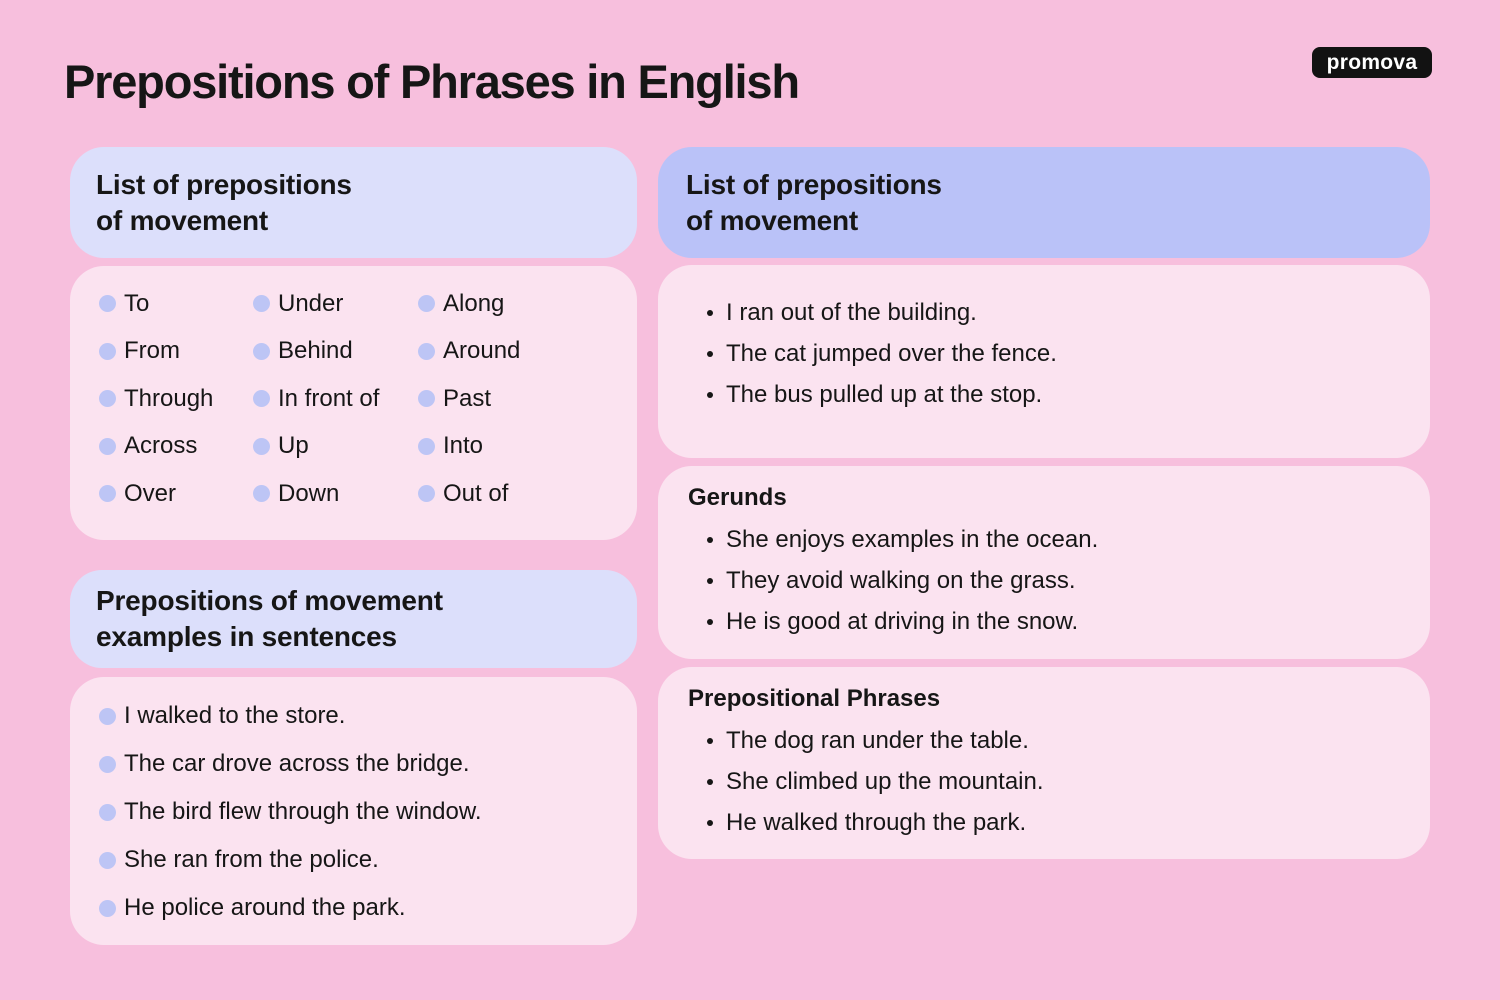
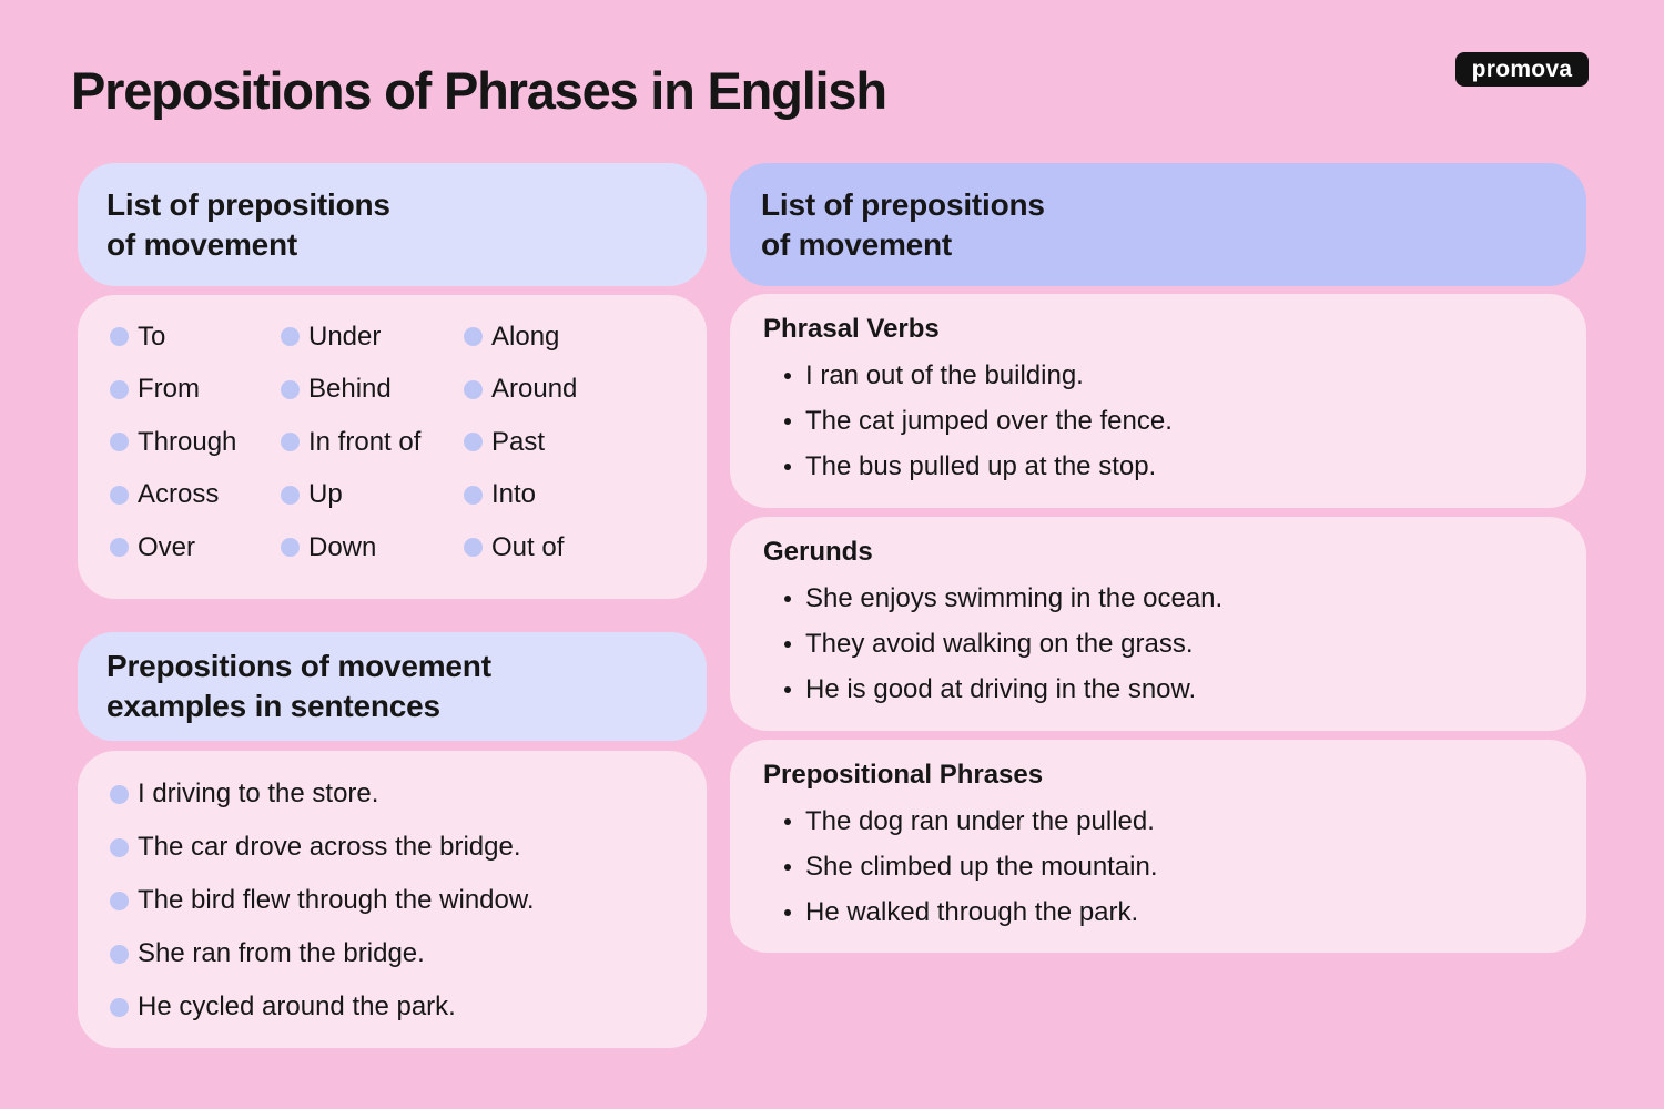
  Prepositions of Phrases in English
  promova
  List of prepositions
  of movement
  To
  From
  Through
  Across
  Over
  Under
  Behind
  In front of
  Up
  Down
  Along
  Around
  Past
  Into
  Out of
  Prepositions of movement
  examples in sentences
- I walked to the store.
+ I driving to the store.
  The car drove across the bridge.
  The bird flew through the window.
- She ran from the police.
+ She ran from the bridge.
- He police around the park.
+ He cycled around the park.
  List of prepositions
  of movement
+ Phrasal Verbs
  I ran out of the building.
  The cat jumped over the fence.
  The bus pulled up at the stop.
  Gerunds
- She enjoys examples in the ocean.
+ She enjoys swimming in the ocean.
  They avoid walking on the grass.
  He is good at driving in the snow.
  Prepositional Phrases
- The dog ran under the table.
+ The dog ran under the pulled.
  She climbed up the mountain.
  He walked through the park.
